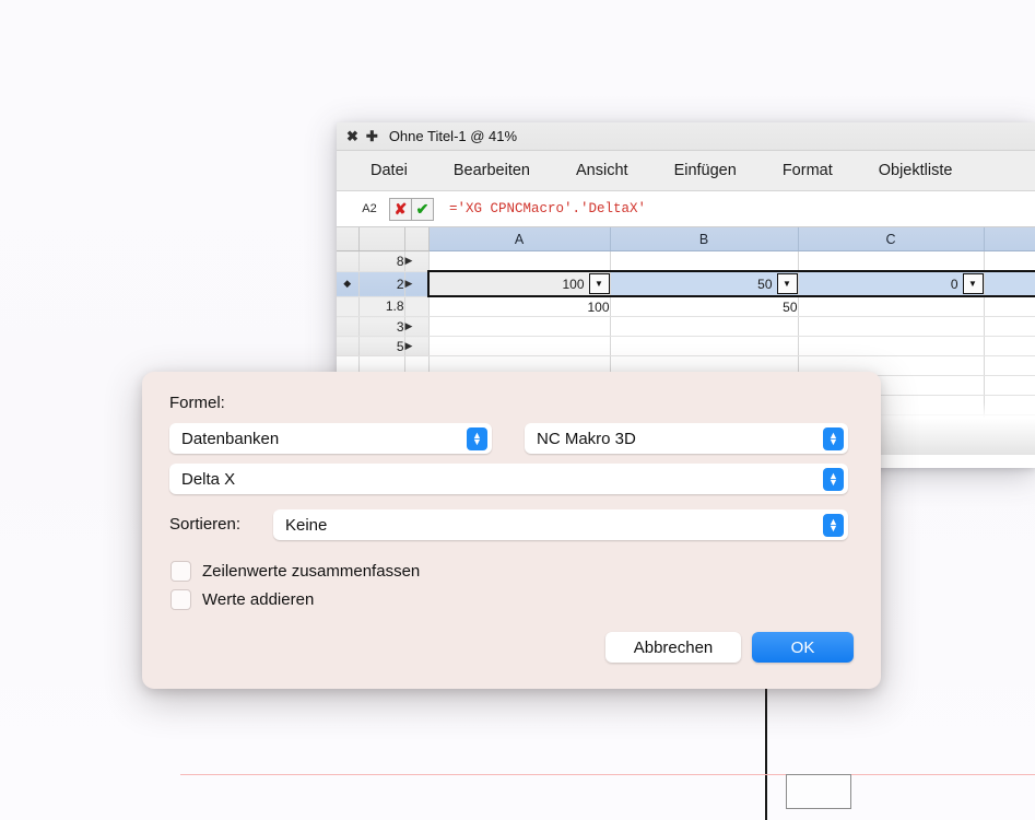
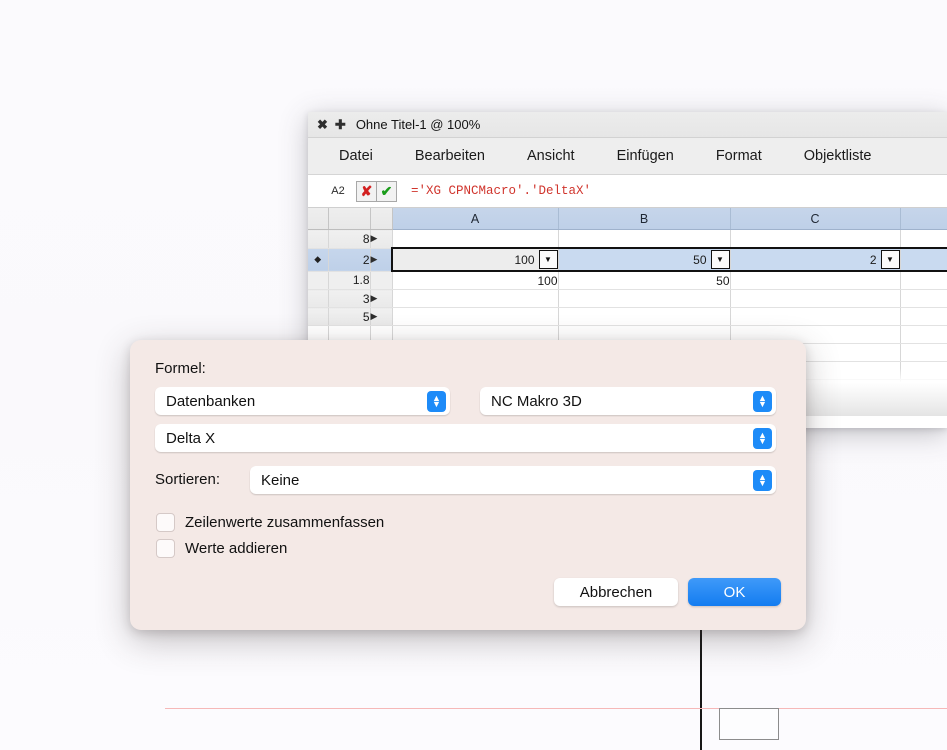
  ✖
  ✚
- Ohne Titel-1 @ 41%
+ Ohne Titel-1 @ 100%
  Datei
  Bearbeiten
  Ansicht
  Einfügen
  Format
  Objektliste
  A2
  ✘
  ✔
  ='XG CPNCMacro'.'DeltaX'
  			A	B	C
  	8	▶
- ◆	2	▶	100 ▼	50 ▼	0 ▼
+ ◆	2	▶	100 ▼	50 ▼	2 ▼
  	1.8		100	50
  	3	▶
  	5	▶
  Formel:
  Datenbanken
  ▲
  ▼
  NC Makro 3D
  ▲
  ▼
  Delta X
  ▲
  ▼
  Sortieren:
  Keine
  ▲
  ▼
  Zeilenwerte zusammenfassen
  Werte addieren
  Abbrechen
  OK
